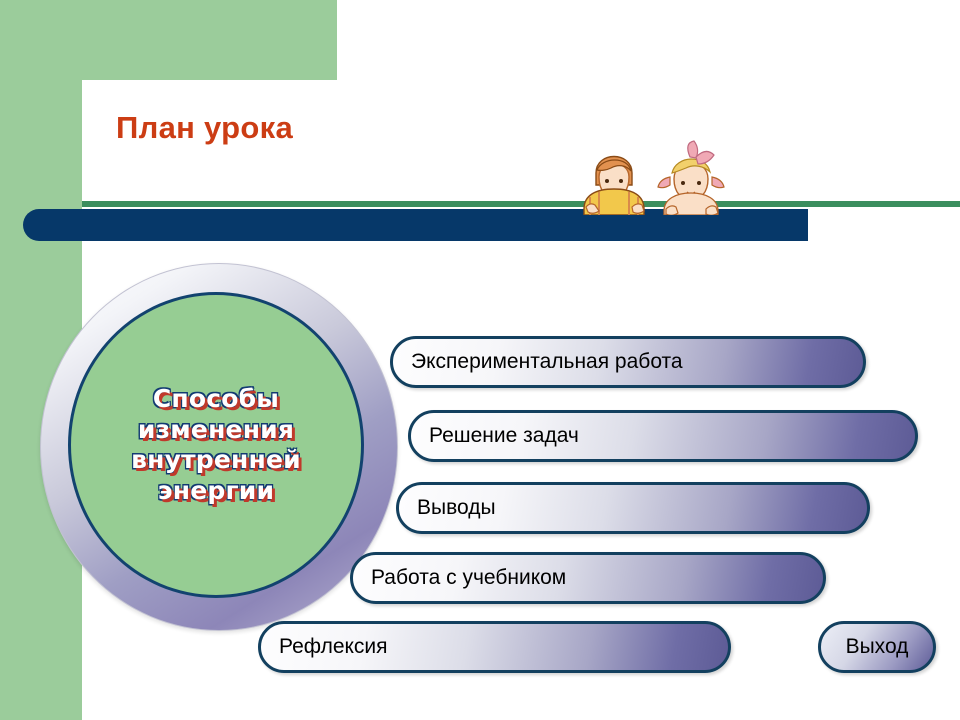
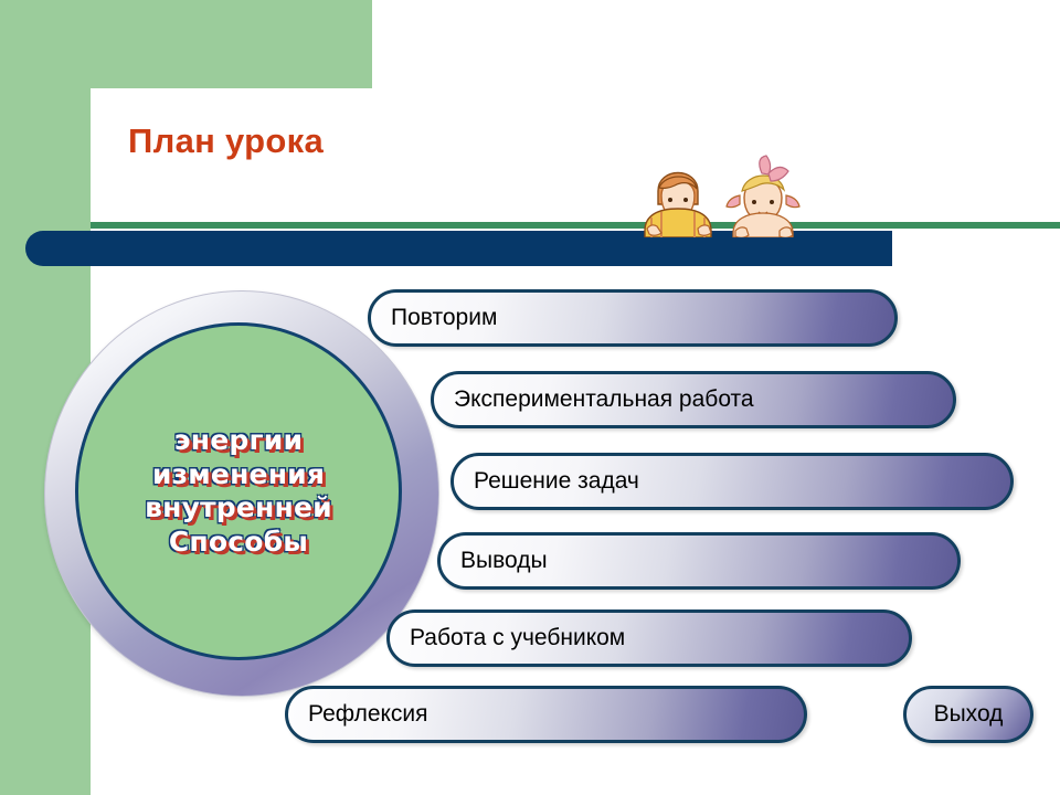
  План урока
- Способы
+ энергии
  изменения
  внутренней
- энергии
+ Способы
+ Повторим
  Экспериментальная работа
  Решение задач
  Выводы
  Работа с учебником
  Рефлексия
  Выход
